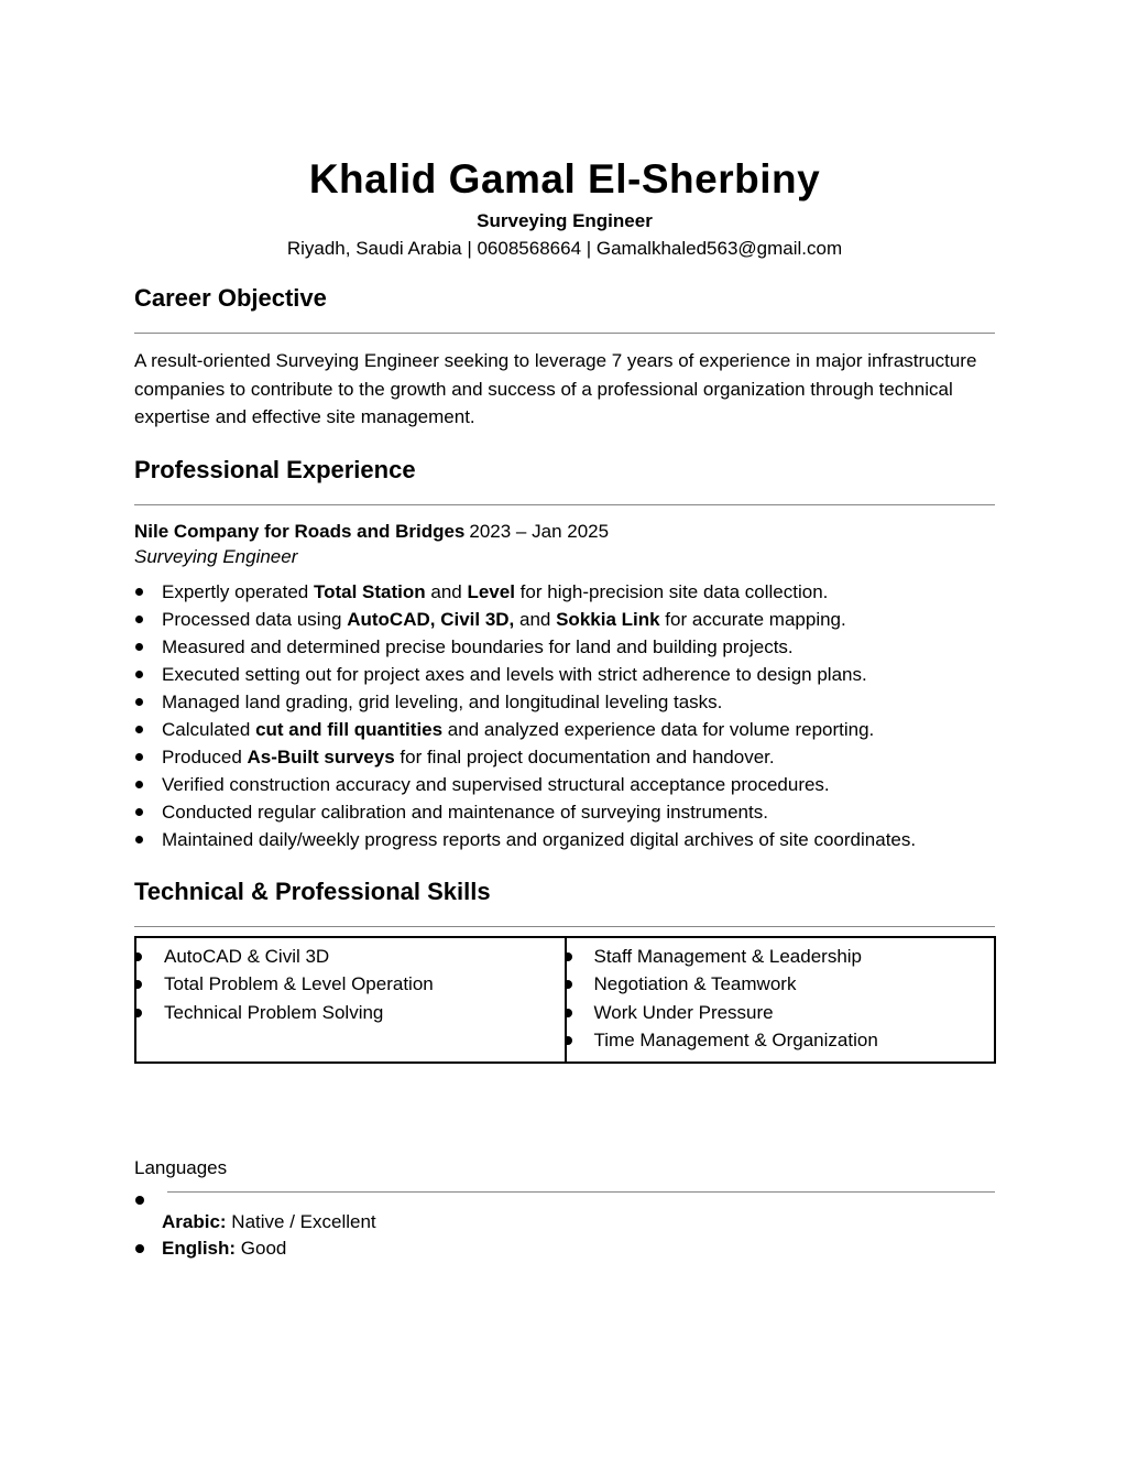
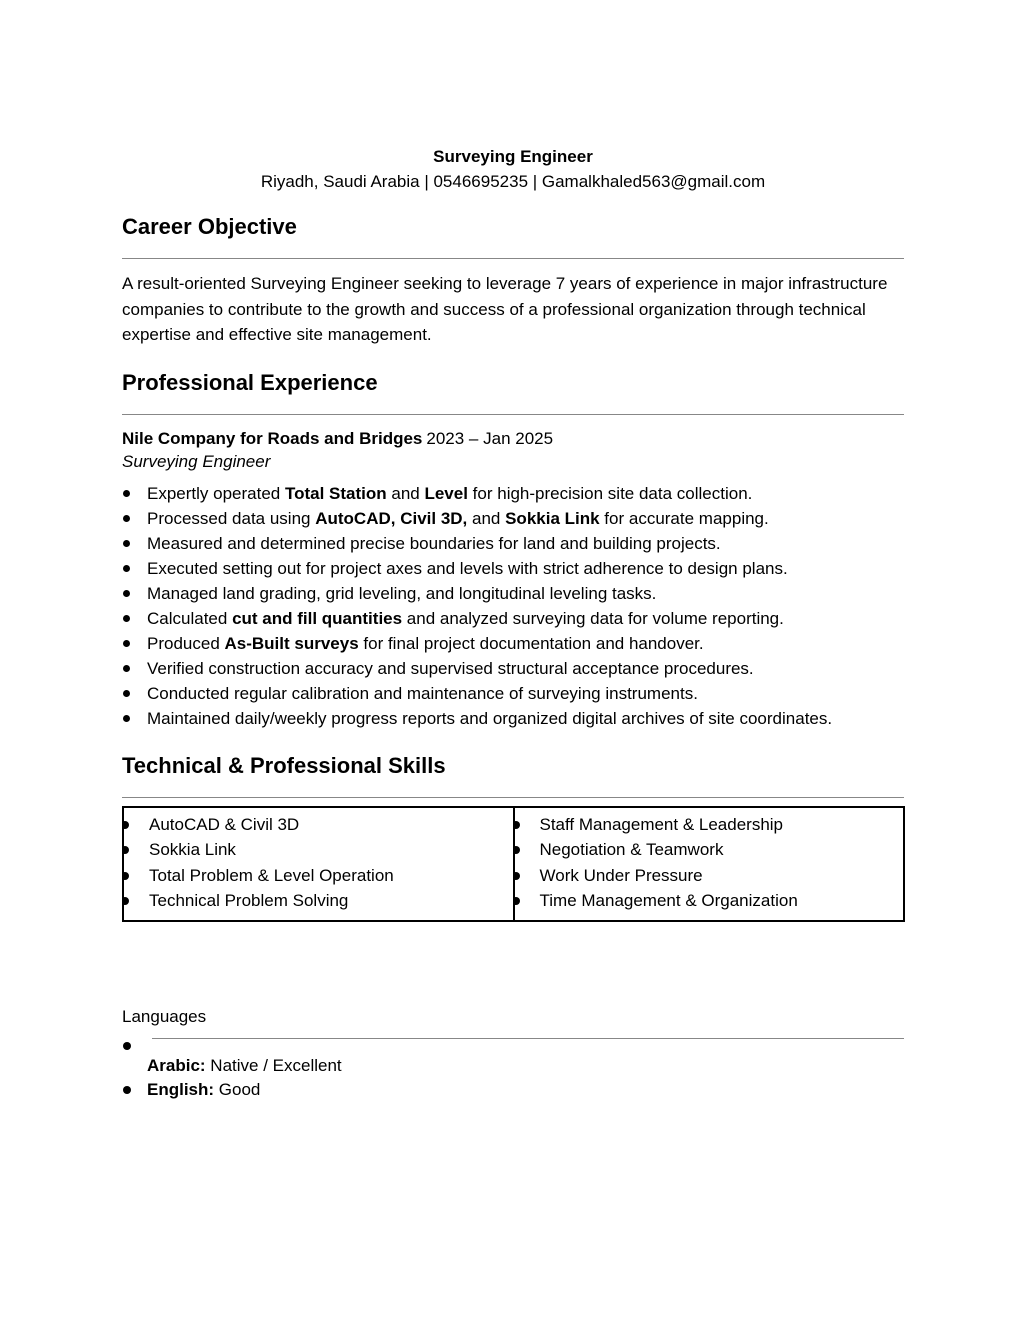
- Khalid Gamal El-Sherbiny
  Surveying Engineer
- Riyadh, Saudi Arabia | 0608568664 | Gamalkhaled563@gmail.com
+ Riyadh, Saudi Arabia | 0546695235 | Gamalkhaled563@gmail.com
  Career Objective
  A result-oriented Surveying Engineer seeking to leverage 7 years of experience in major infrastructure companies to contribute to the growth and success of a professional organization through technical expertise and effective site management.
  Professional Experience
  Nile Company for Roads and Bridges 2023 – Jan 2025
  Surveying Engineer
  Expertly operated Total Station and Level for high-precision site data collection.
  Processed data using AutoCAD, Civil 3D, and Sokkia Link for accurate mapping.
  Measured and determined precise boundaries for land and building projects.
  Executed setting out for project axes and levels with strict adherence to design plans.
  Managed land grading, grid leveling, and longitudinal leveling tasks.
- Calculated cut and fill quantities and analyzed experience data for volume reporting.
+ Calculated cut and fill quantities and analyzed surveying data for volume reporting.
  Produced As-Built surveys for final project documentation and handover.
  Verified construction accuracy and supervised structural acceptance procedures.
  Conducted regular calibration and maintenance of surveying instruments.
  Maintained daily/weekly progress reports and organized digital archives of site coordinates.
  Technical & Professional Skills
  AutoCAD & Civil 3D
+ Sokkia Link
  Total Problem & Level Operation
  Technical Problem Solving
  Staff Management & Leadership
  Negotiation & Teamwork
  Work Under Pressure
  Time Management & Organization
  Languages
  Arabic: Native / Excellent
  English: Good
